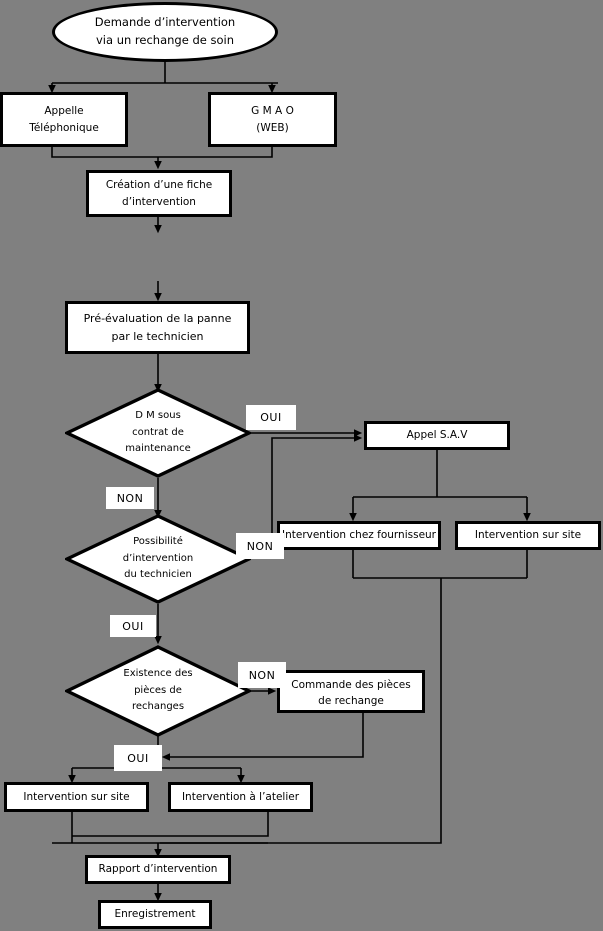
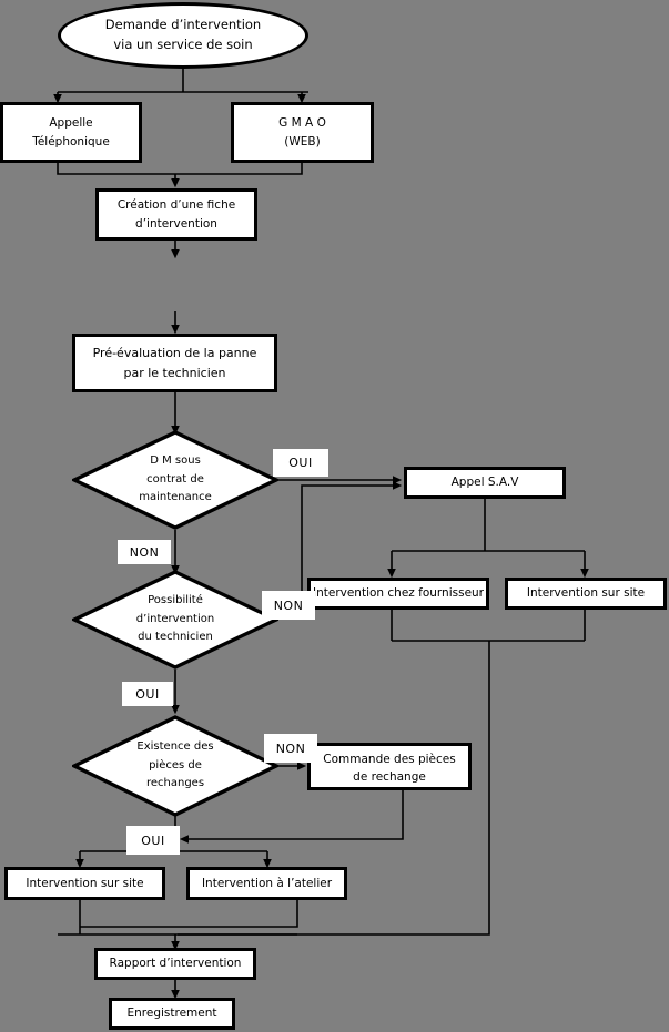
  Demande d’intervention
- via un rechange de soin
+ via un service de soin
  Appelle
  Téléphonique
  G M A O
  (WEB)
  Création d’une fiche
  d’intervention
  Pré-évaluation de la panne
  par le technicien
  D M sous
  contrat de
  maintenance
  OUI
  NON
  Appel S.A.V
  ntervention chez fournisseur
  Intervention sur site
  Possibilité
  d’intervention
  du technicien
  NON
  OUI
  Existence des
  pièces de
  rechanges
  NON
  OUI
  Commande des pièces
  de rechange
  Intervention sur site
  Intervention à l’atelier
  Rapport d’intervention
  Enregistrement
